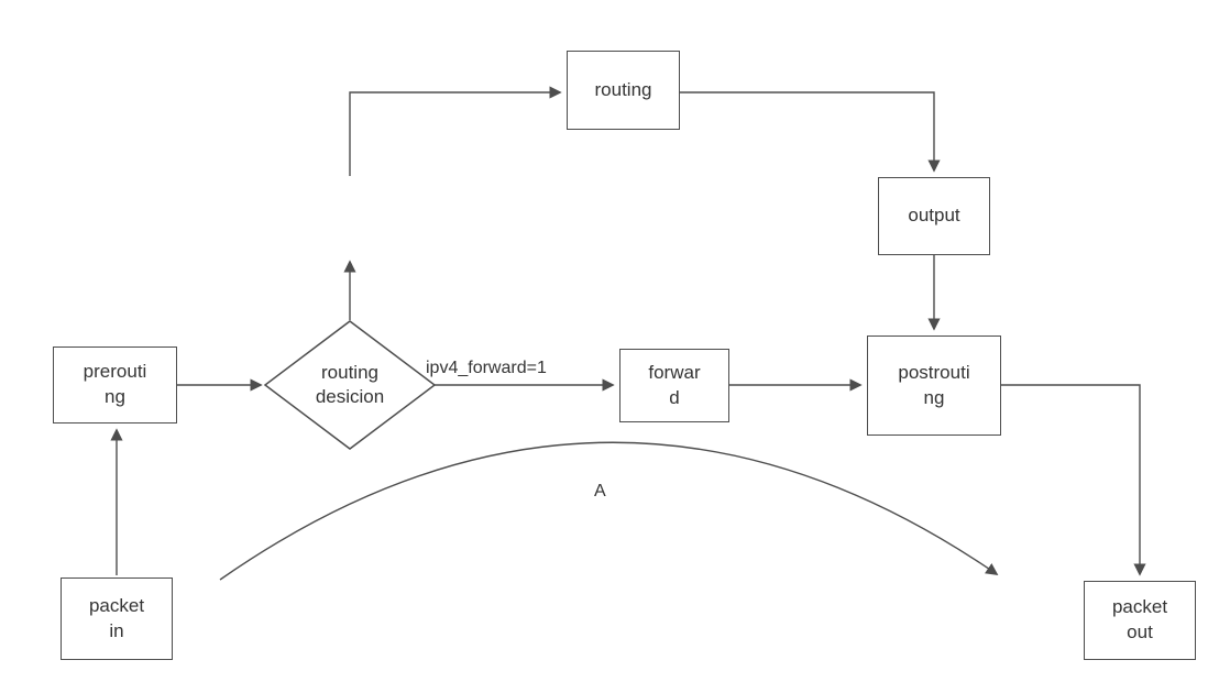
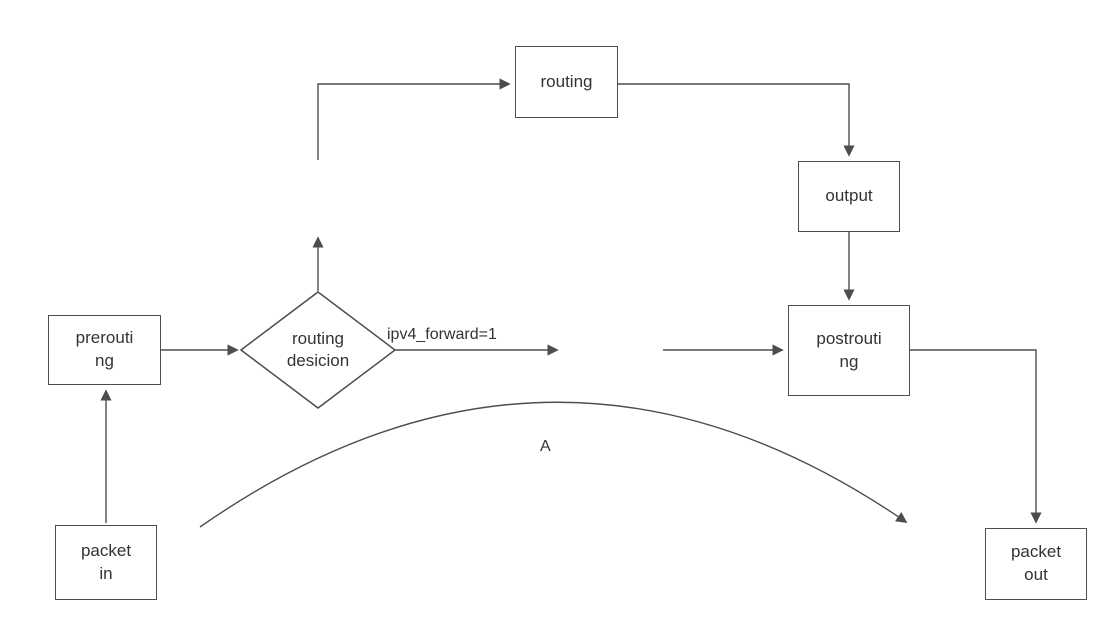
  routing
  output
  prerouti
  ng
- forwar
- d
  postrouti
  ng
  packet
  in
  packet
  out
  routing
  desicion
  ipv4_forward=1
  A
